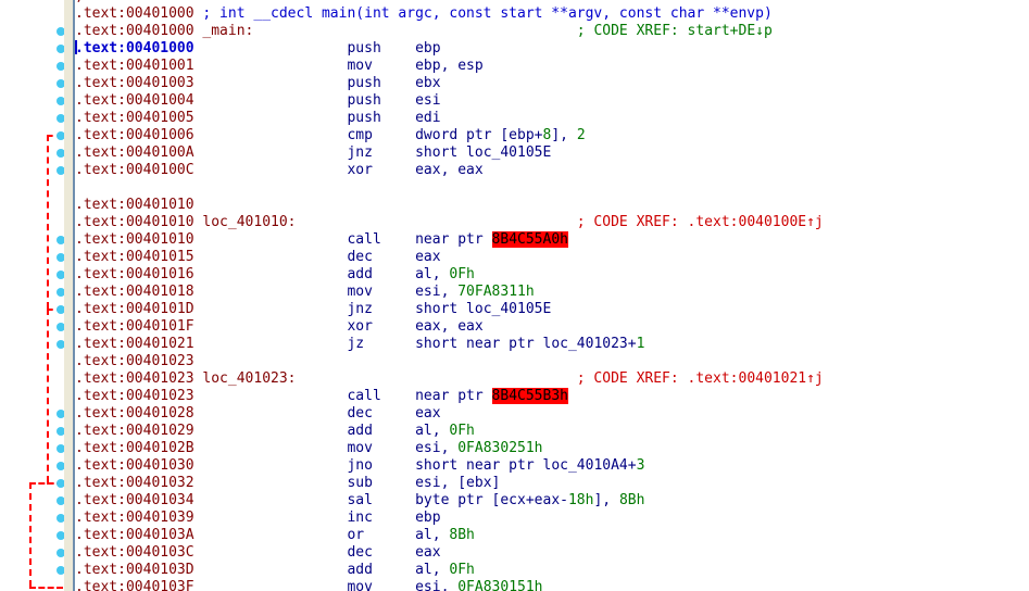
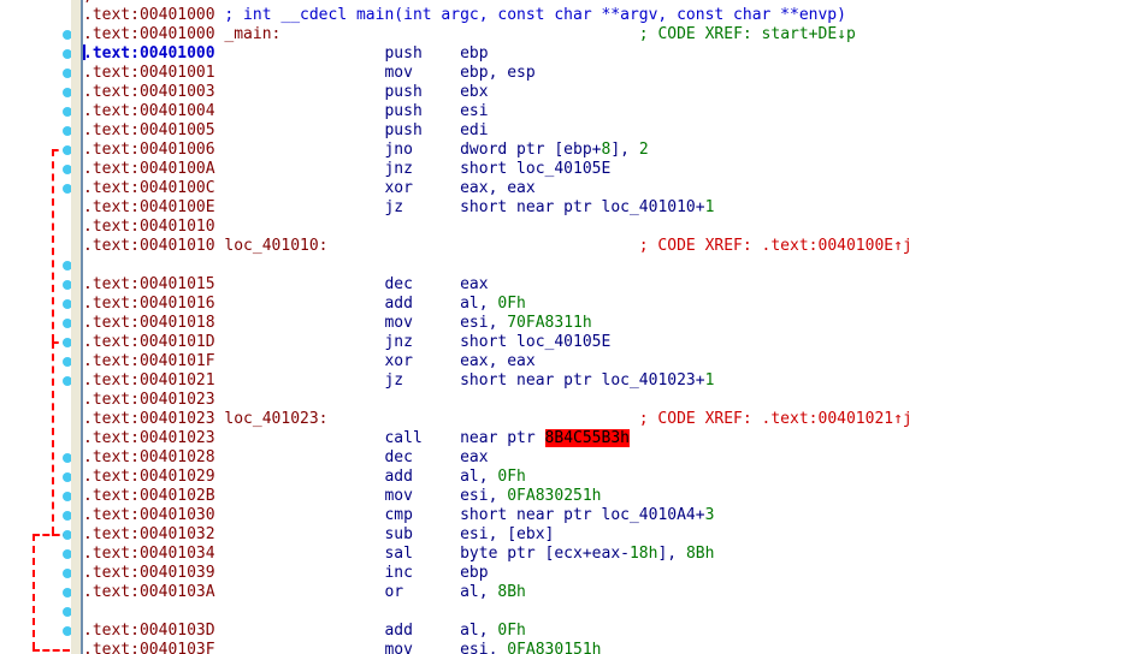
- .text:00401000 ; int __cdecl main(int argc, const start **argv, const char **envp)
+ .text:00401000 ; int __cdecl main(int argc, const char **argv, const char **envp)
  .text:00401000 _main: ; CODE XREF: start+DE↓p
  .text:00401000 push ebp
  .text:00401001 mov ebp, esp
  .text:00401003 push ebx
  .text:00401004 push esi
  .text:00401005 push edi
- .text:00401006 cmp dword ptr [ebp+8], 2
+ .text:00401006 jno dword ptr [ebp+8], 2
  .text:0040100A jnz short loc_40105E
  .text:0040100C xor eax, eax
+ .text:0040100E jz short near ptr loc_401010+1
  .text:00401010
  .text:00401010 loc_401010: ; CODE XREF: .text:0040100E↑j
- .text:00401010 call near ptr 8B4C55A0h
  .text:00401015 dec eax
  .text:00401016 add al, 0Fh
  .text:00401018 mov esi, 70FA8311h
  .text:0040101D jnz short loc_40105E
  .text:0040101F xor eax, eax
  .text:00401021 jz short near ptr loc_401023+1
  .text:00401023
  .text:00401023 loc_401023: ; CODE XREF: .text:00401021↑j
  .text:00401023 call near ptr 8B4C55B3h
  .text:00401028 dec eax
  .text:00401029 add al, 0Fh
  .text:0040102B mov esi, 0FA830251h
- .text:00401030 jno short near ptr loc_4010A4+3
+ .text:00401030 cmp short near ptr loc_4010A4+3
  .text:00401032 sub esi, [ebx]
  .text:00401034 sal byte ptr [ecx+eax-18h], 8Bh
  .text:00401039 inc ebp
  .text:0040103A or al, 8Bh
- .text:0040103C dec eax
  .text:0040103D add al, 0Fh
  .text:0040103F mov esi, 0FA830151h
